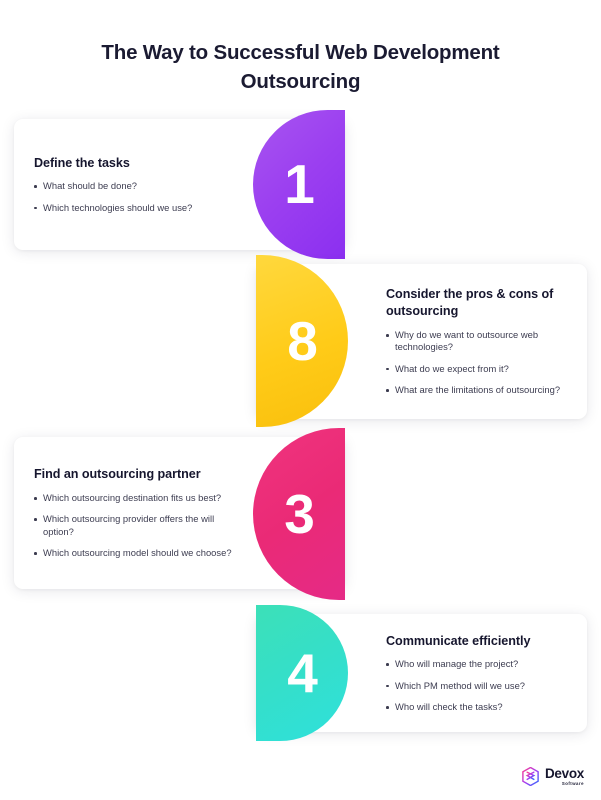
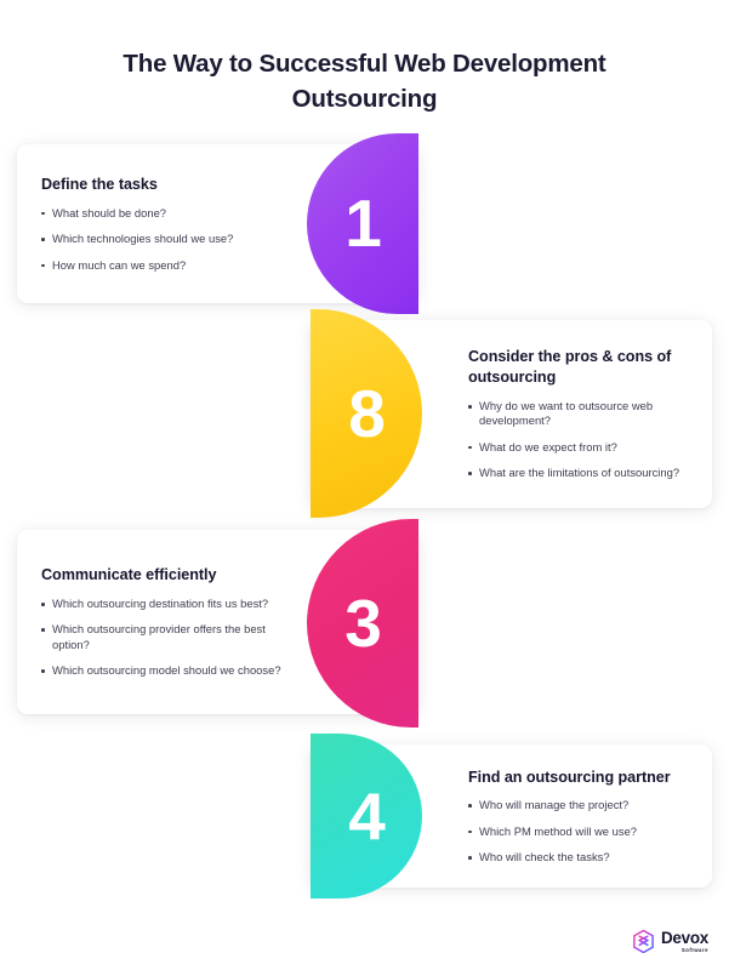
  The Way to Successful Web Development Outsourcing
  Define the tasks
  What should be done?
  Which technologies should we use?
+ How much can we spend?
  1
  8
  Consider the pros & cons of outsourcing
- Why do we want to outsource web technologies?
+ Why do we want to outsource web development?
  What do we expect from it?
  What are the limitations of outsourcing?
- Find an outsourcing partner
+ Communicate efficiently
  Which outsourcing destination fits us best?
- Which outsourcing provider offers the will option?
+ Which outsourcing provider offers the best option?
  Which outsourcing model should we choose?
  3
  4
- Communicate efficiently
+ Find an outsourcing partner
  Who will manage the project?
  Which PM method will we use?
  Who will check the tasks?
  Devox
